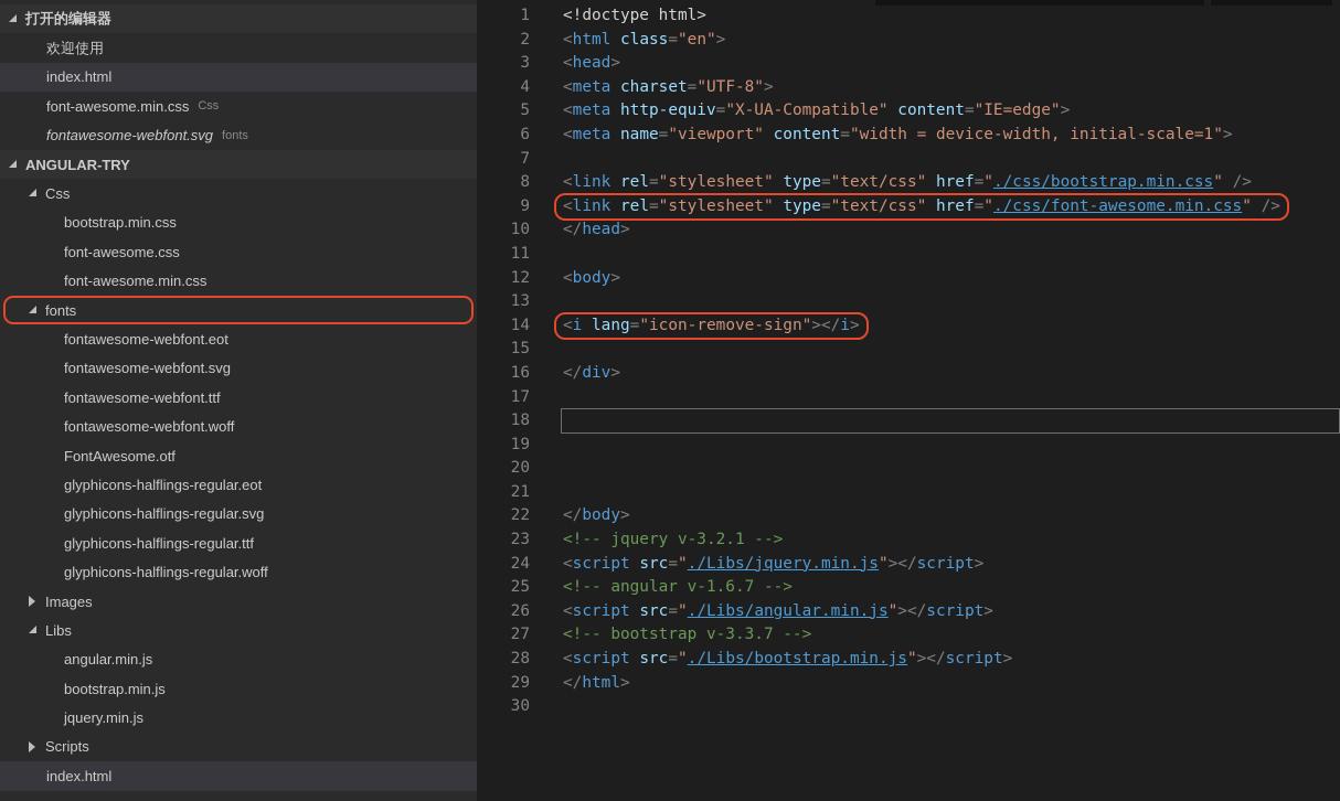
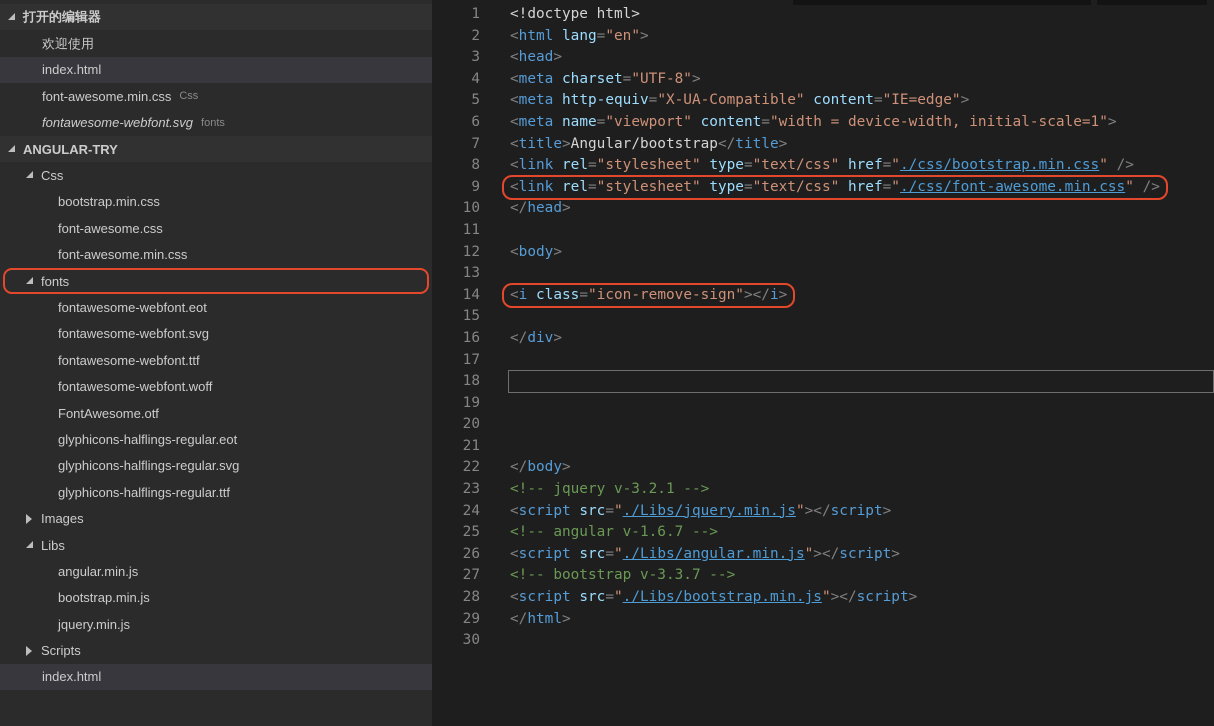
  打开的编辑器
  欢迎使用
  index.html
  font-awesome.min.css
  Css
  fontawesome-webfont.svg
  fonts
  ANGULAR-TRY
  Css
  bootstrap.min.css
  font-awesome.css
  font-awesome.min.css
  fonts
  fontawesome-webfont.eot
  fontawesome-webfont.svg
  fontawesome-webfont.ttf
  fontawesome-webfont.woff
  FontAwesome.otf
  glyphicons-halflings-regular.eot
  glyphicons-halflings-regular.svg
  glyphicons-halflings-regular.ttf
- glyphicons-halflings-regular.woff
  Images
  Libs
  angular.min.js
  bootstrap.min.js
  jquery.min.js
  Scripts
  index.html
  1
  <!doctype html>
  2
- <html class="en">
+ <html lang="en">
  3
  <head>
  4
  <meta charset="UTF-8">
  5
  <meta http-equiv="X-UA-Compatible" content="IE=edge">
  6
  <meta name="viewport" content="width = device-width, initial-scale=1">
  7
+ <title>Angular/bootstrap</title>
  8
  <link rel="stylesheet" type="text/css" href="./css/bootstrap.min.css" />
  9
  <link rel="stylesheet" type="text/css" href="./css/font-awesome.min.css" />
  10
  </head>
  11
  12
  <body>
  13
  14
- <i lang="icon-remove-sign"></i>
+ <i class="icon-remove-sign"></i>
  15
  16
  </div>
  17
  18
  19
  20
  21
  22
  </body>
  23
  <!-- jquery v-3.2.1 -->
  24
  <script src="./Libs/jquery.min.js"></script>
  25
  <!-- angular v-1.6.7 -->
  26
  <script src="./Libs/angular.min.js"></script>
  27
  <!-- bootstrap v-3.3.7 -->
  28
  <script src="./Libs/bootstrap.min.js"></script>
  29
  </html>
  30
